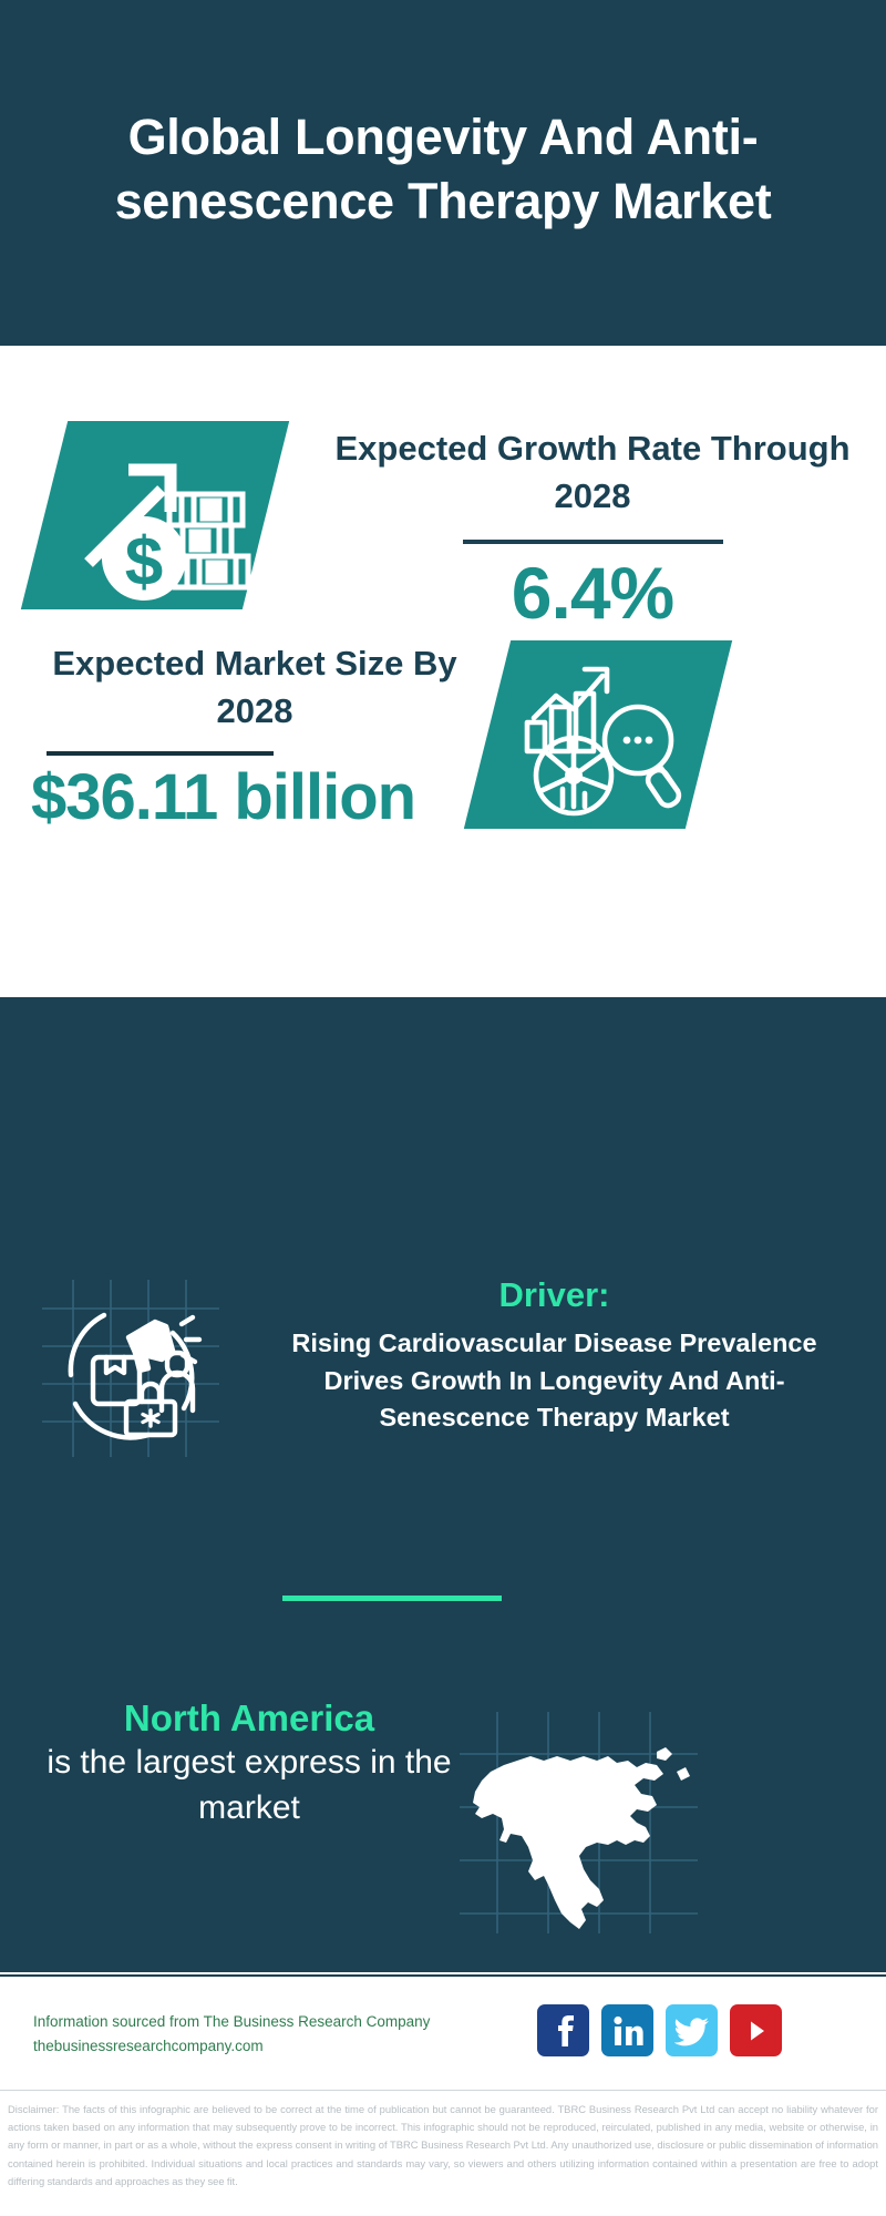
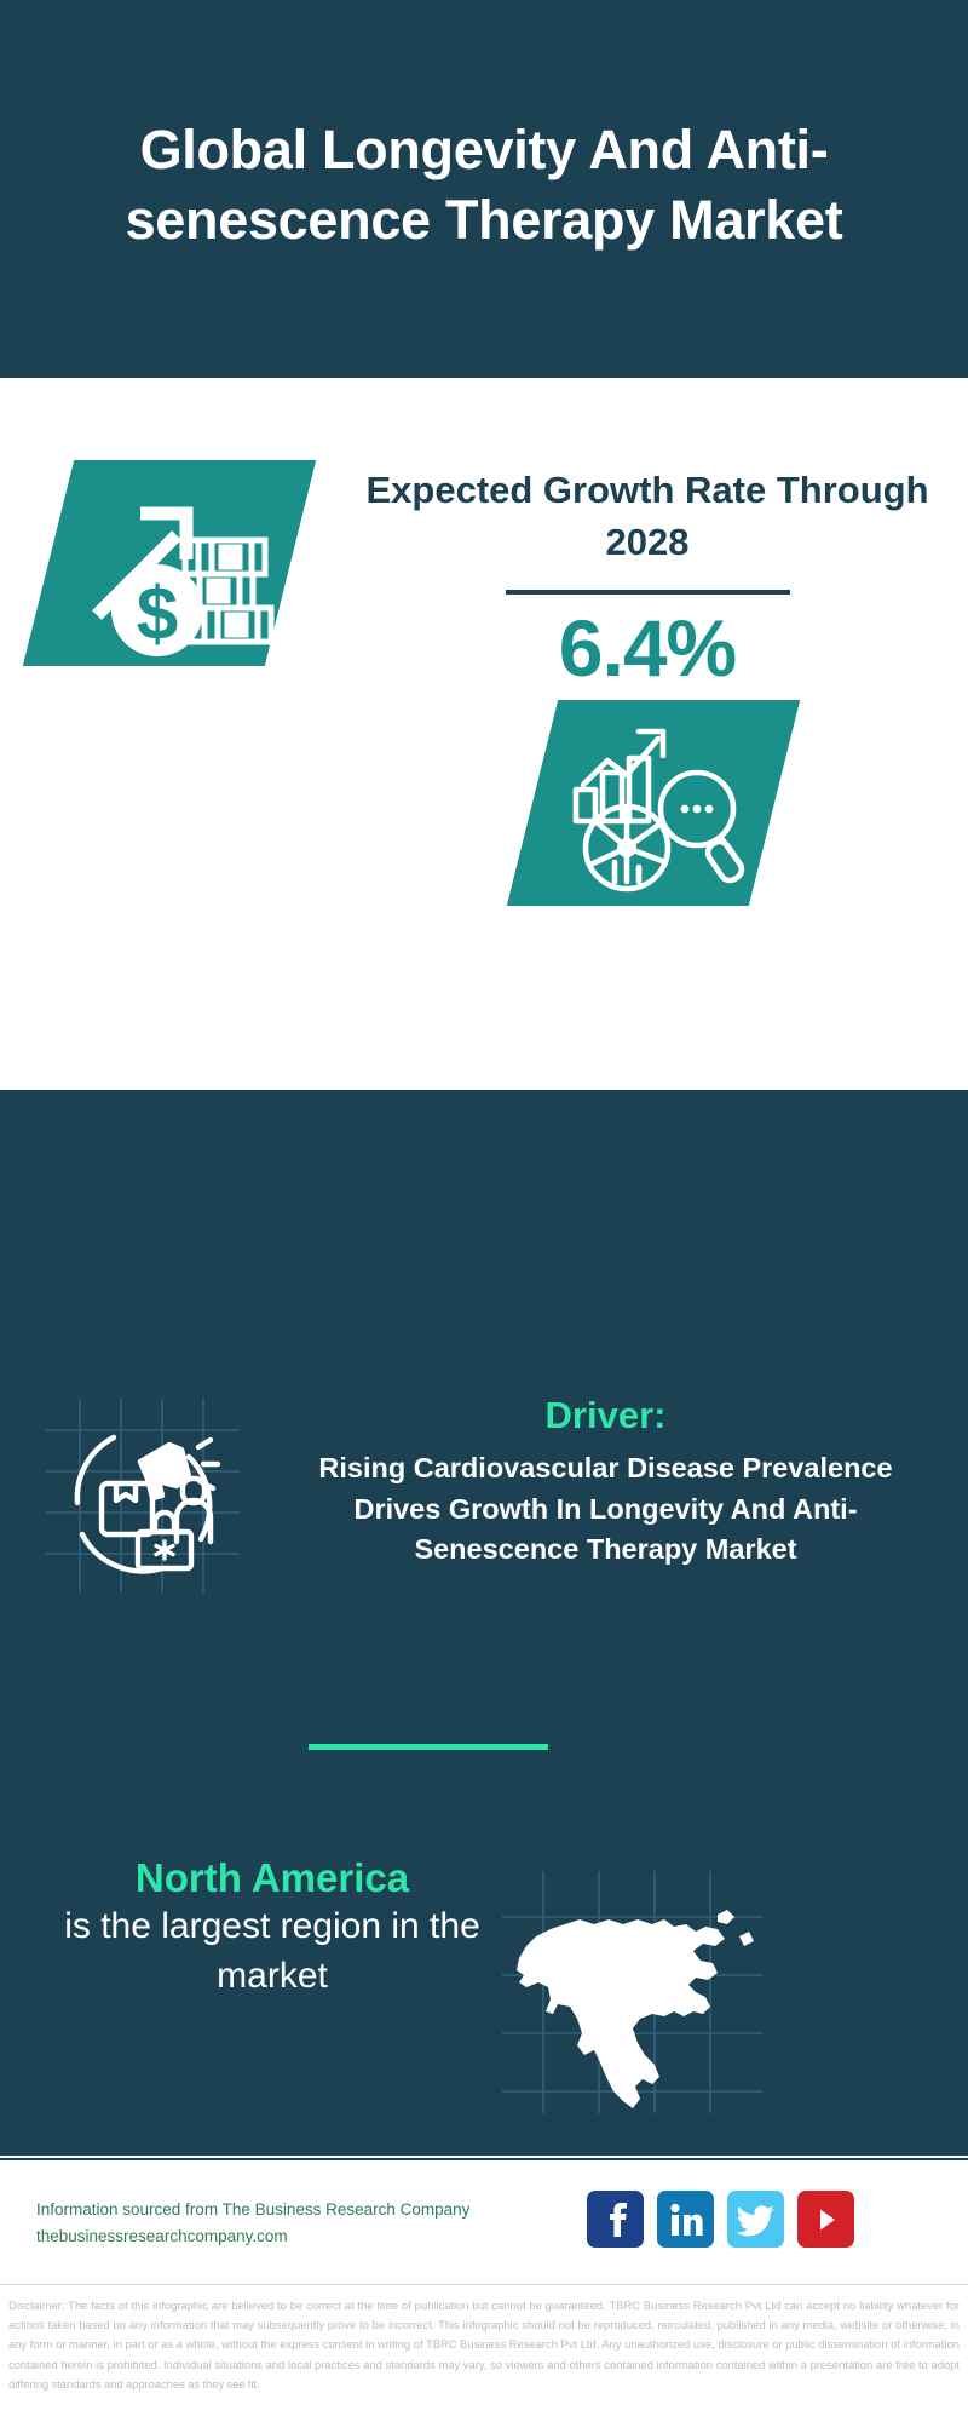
  Global Longevity And Anti-senescence Therapy Market
  $
  Expected Growth Rate Through 2028
  6.4%
- Expected Market Size By 2028
- $36.11 billion
  Driver:
  Rising Cardiovascular Disease Prevalence Drives Growth In Longevity And Anti-Senescence Therapy Market
  North America
- is the largest express in the market
+ is the largest region in the market
  Information sourced from The Business Research Company
  thebusinessresearchcompany.com
- Disclaimer: The facts of this infographic are believed to be correct at the time of publication but cannot be guaranteed. TBRC Business Research Pvt Ltd can accept no liability whatever for actions taken based on any information that may subsequently prove to be incorrect. This infographic should not be reproduced, reirculated, published in any media, website or otherwise, in any form or manner, in part or as a whole, without the express consent in writing of TBRC Business Research Pvt Ltd. Any unauthorized use, disclosure or public dissemination of information contained herein is prohibited. Individual situations and local practices and standards may vary, so viewers and others utilizing information contained within a presentation are free to adopt differing standards and approaches as they see fit.
+ Disclaimer: The facts of this infographic are believed to be correct at the time of publication but cannot be guaranteed. TBRC Business Research Pvt Ltd can accept no liability whatever for actions taken based on any information that may subsequently prove to be incorrect. This infographic should not be reproduced, reirculated, published in any media, website or otherwise, in any form or manner, in part or as a whole, without the express consent in writing of TBRC Business Research Pvt Ltd. Any unauthorized use, disclosure or public dissemination of information contained herein is prohibited. Individual situations and local practices and standards may vary, so viewers and others contained information contained within a presentation are free to adopt differing standards and approaches as they see fit.
